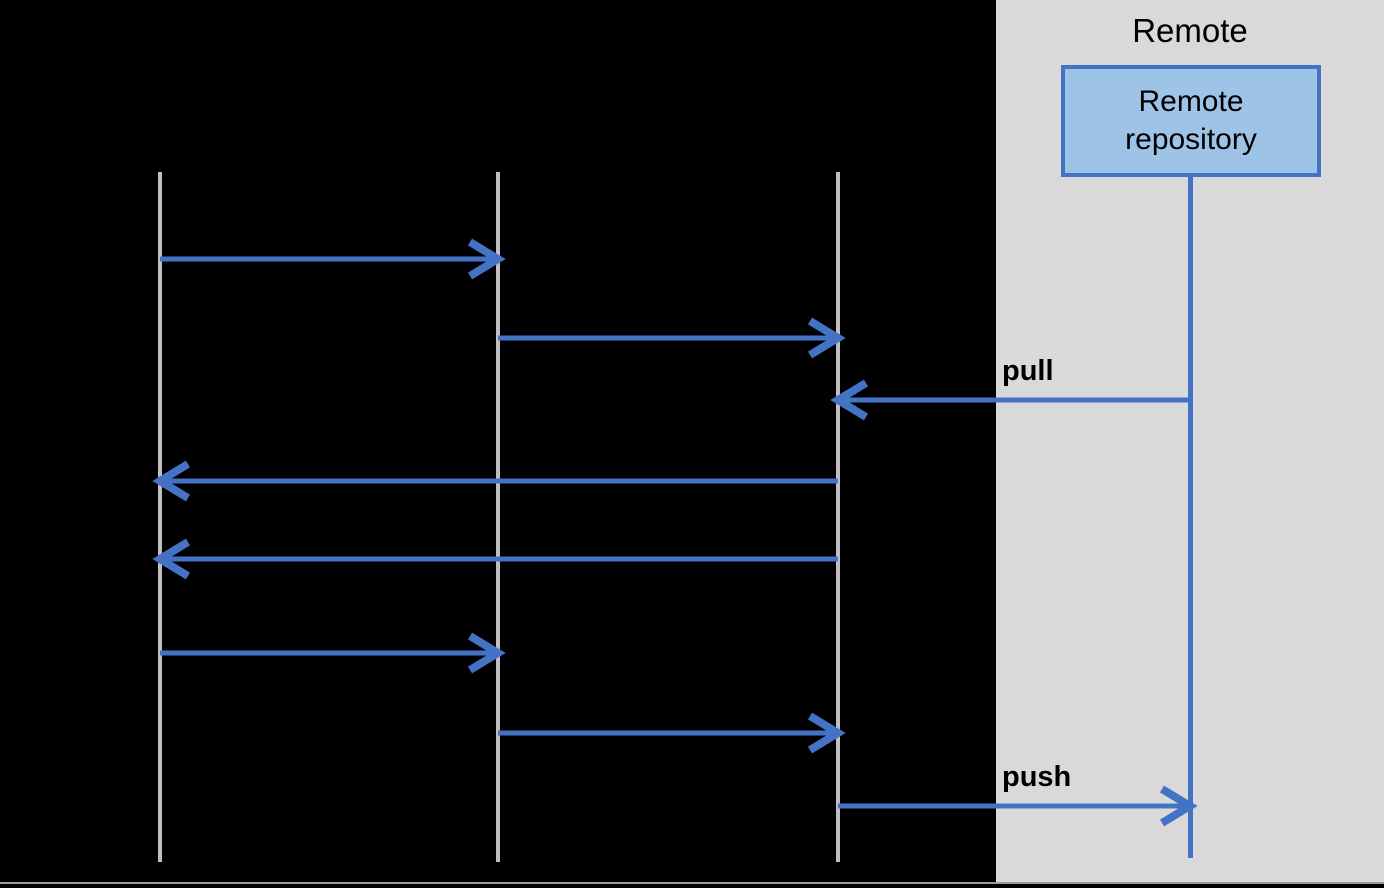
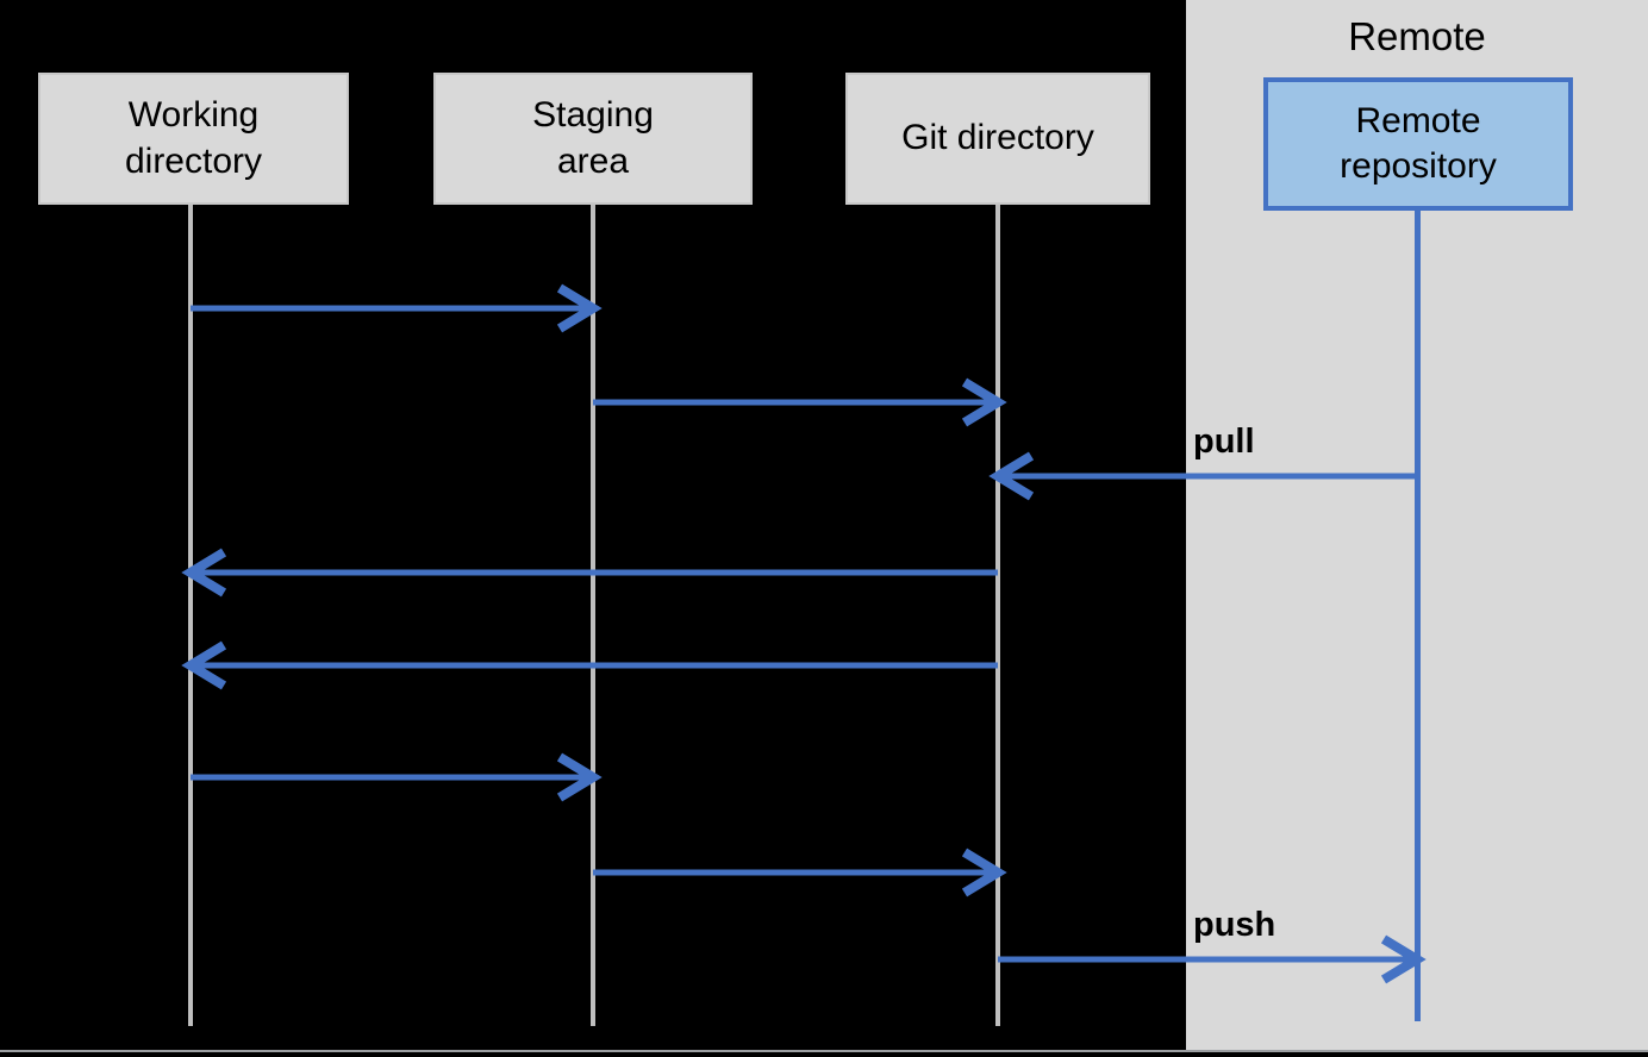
  Remote
+ Working
+ directory
+ Staging
+ area
+ Git directory
  Remote
  repository
  pull
  push
